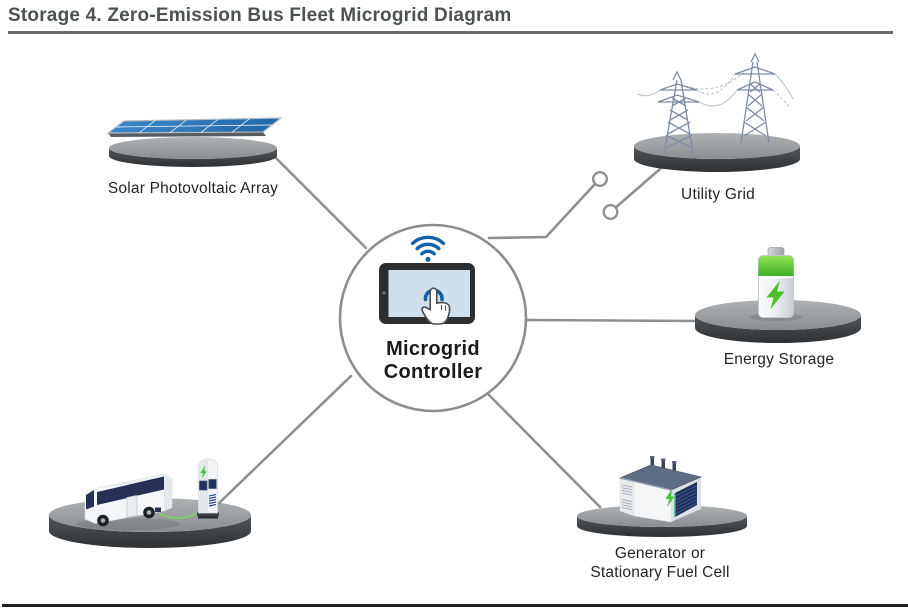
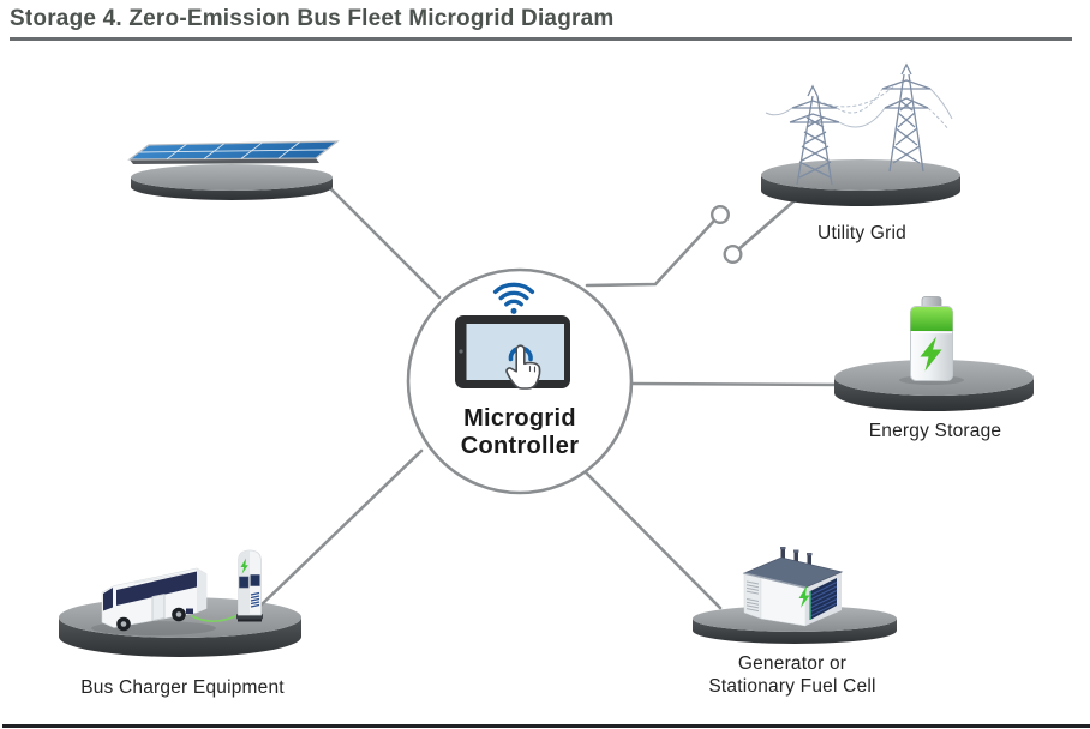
  Storage 4. Zero-Emission Bus Fleet Microgrid Diagram
  Microgrid
  Controller
- Solar Photovoltaic Array
  Utility Grid
  Energy Storage
  Generator or
  Stationary Fuel Cell
+ Bus Charger Equipment
